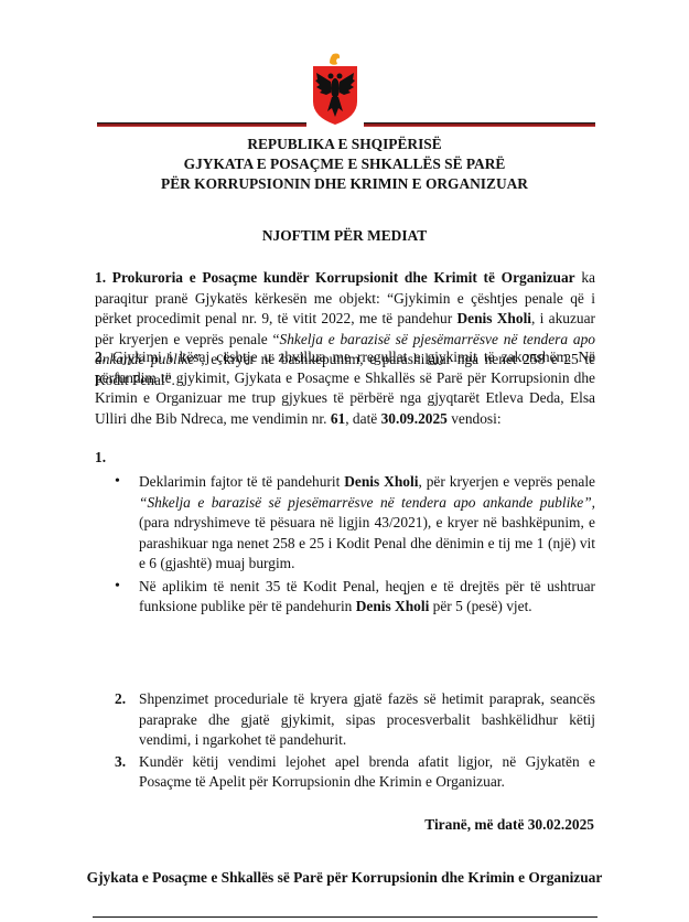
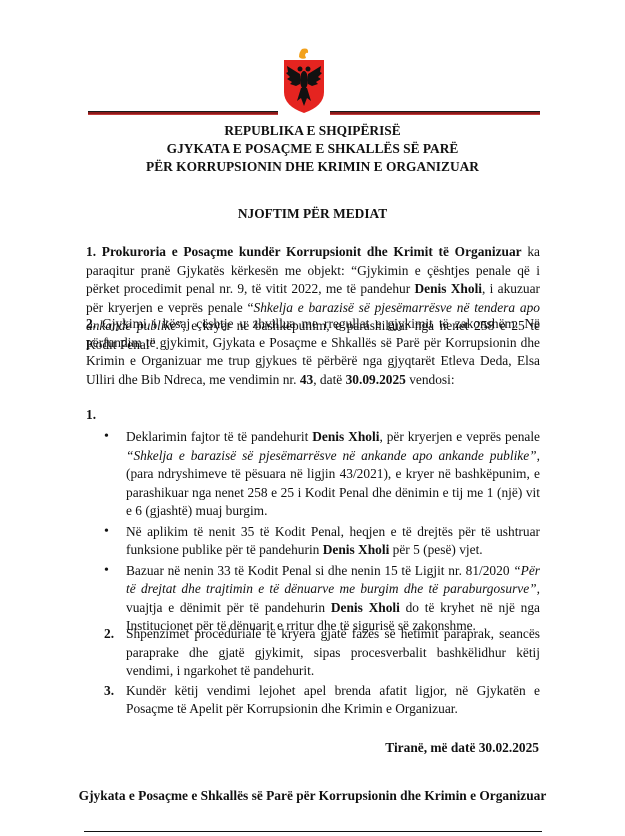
  REPUBLIKA E SHQIPËRISË
  GJYKATA E POSAÇME E SHKALLËS SË PARË
  PËR KORRUPSIONIN DHE KRIMIN E ORGANIZUAR
  NJOFTIM PËR MEDIAT
  1. Prokuroria e Posaçme kundër Korrupsionit dhe Krimit të Organizuar ka paraqitur pranë Gjykatës kërkesën me objekt: “Gjykimin e çështjes penale që i përket procedimit penal nr. 9, të vitit 2022, me të pandehur Denis Xholi, i akuzuar për kryerjen e veprës penale “Shkelja e barazisë së pjesëmarrësve në tendera apo ankande publike”, e kryer në bashkëpunim, e parashikuar nga nenet 258 e 25 të Kodit Penal”.
- 2. Gjykimi i kësaj çështje u zhvillua me rregullat e gjykimit të zakonshëm. Në përfundim të gjykimit, Gjykata e Posaçme e Shkallës së Parë për Korrupsionin dhe Krimin e Organizuar me trup gjykues të përbërë nga gjyqtarët Etleva Deda, Elsa Ulliri dhe Bib Ndreca, me vendimin nr. 61, datë 30.09.2025 vendosi:
+ 2. Gjykimi i kësaj çështje u zhvillua me rregullat e gjykimit të zakonshëm. Në përfundim të gjykimit, Gjykata e Posaçme e Shkallës së Parë për Korrupsionin dhe Krimin e Organizuar me trup gjykues të përbërë nga gjyqtarët Etleva Deda, Elsa Ulliri dhe Bib Ndreca, me vendimin nr. 43, datë 30.09.2025 vendosi:
  1.
- Deklarimin fajtor të të pandehurit Denis Xholi, për kryerjen e veprës penale “Shkelja e barazisë së pjesëmarrësve në tendera apo ankande publike”, (para ndryshimeve të pësuara në ligjin 43/2021), e kryer në bashkëpunim, e parashikuar nga nenet 258 e 25 i Kodit Penal dhe dënimin e tij me 1 (një) vit e 6 (gjashtë) muaj burgim.
+ Deklarimin fajtor të të pandehurit Denis Xholi, për kryerjen e veprës penale “Shkelja e barazisë së pjesëmarrësve në ankande apo ankande publike”, (para ndryshimeve të pësuara në ligjin 43/2021), e kryer në bashkëpunim, e parashikuar nga nenet 258 e 25 i Kodit Penal dhe dënimin e tij me 1 (një) vit e 6 (gjashtë) muaj burgim.
  Në aplikim të nenit 35 të Kodit Penal, heqjen e të drejtës për të ushtruar funksione publike për të pandehurin Denis Xholi për 5 (pesë) vjet.
+ Bazuar në nenin 33 të Kodit Penal si dhe nenin 15 të Ligjit nr. 81/2020 “Për të drejtat dhe trajtimin e të dënuarve me burgim dhe të paraburgosurve”, vuajtja e dënimit për të pandehurin Denis Xholi do të kryhet në një nga Institucionet për të dënuarit e rritur dhe të sigurisë së zakonshme.
  2.
  Shpenzimet proceduriale të kryera gjatë fazës së hetimit paraprak, seancës paraprake dhe gjatë gjykimit, sipas procesverbalit bashkëlidhur këtij vendimi, i ngarkohet të pandehurit.
  3.
  Kundër këtij vendimi lejohet apel brenda afatit ligjor, në Gjykatën e Posaçme të Apelit për Korrupsionin dhe Krimin e Organizuar.
  Tiranë, më datë 30.02.2025
  Gjykata e Posaçme e Shkallës së Parë për Korrupsionin dhe Krimin e Organizuar
